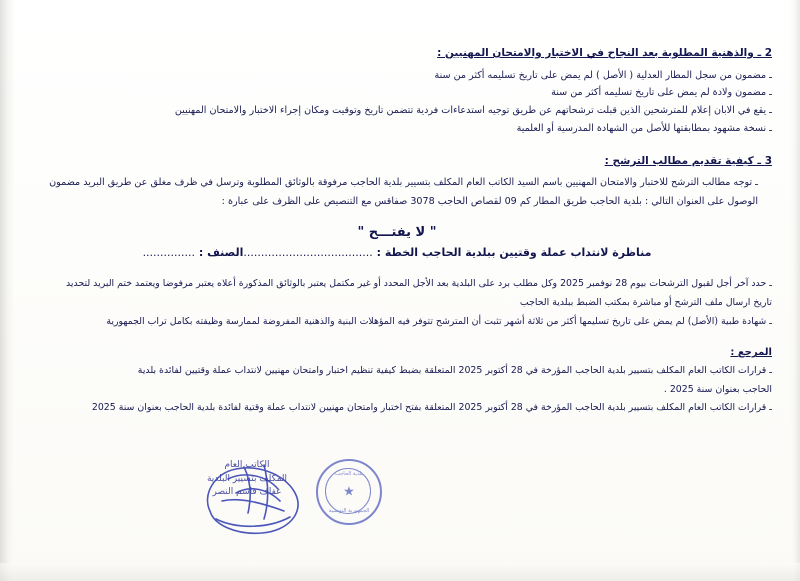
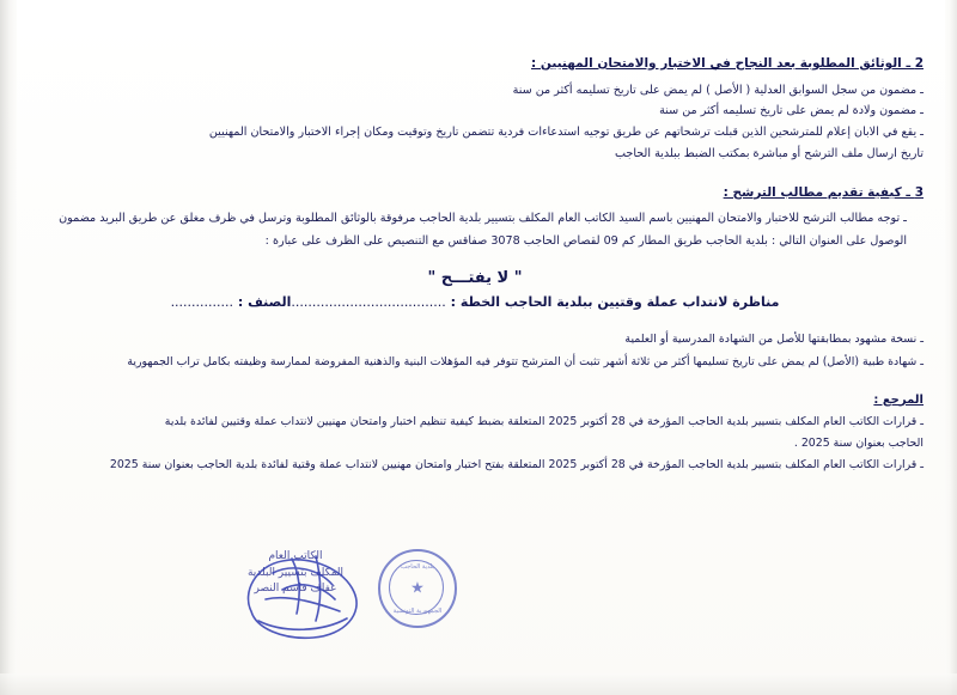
- 2 ـ والذهنية المطلوبة بعد النجاح في الاختبار والامتحان المهنيين :
+ 2 ـ الوثائق المطلوبة بعد النجاح في الاختبار والامتحان المهنيين :
- ـ مضمون من سجل المطار العدلية ( الأصل ) لم يمض على تاريخ تسليمه أكثر من سنة
+ ـ مضمون من سجل السوابق العدلية ( الأصل ) لم يمض على تاريخ تسليمه أكثر من سنة
  ـ مضمون ولادة لم يمض على تاريخ تسليمه أكثر من سنة
  ـ يقع في الابان إعلام للمترشحين الذين قبلت ترشحاتهم عن طريق توجيه استدعاءات فردية تتضمن تاريخ وتوقيت ومكان إجراء الاختبار والامتحان المهنيين
- ـ نسخة مشهود بمطابقتها للأصل من الشهادة المدرسية أو العلمية
+ تاريخ ارسال ملف الترشح أو مباشرة بمكتب الضبط ببلدية الحاجب
  3 ـ كيفية تقديم مطالب الترشح :
  ـ توجه مطالب الترشح للاختبار والامتحان المهنيين باسم السيد الكاتب العام المكلف بتسيير بلدية الحاجب مرفوقة بالوثائق المطلوبة وترسل في ظرف مغلق عن طريق البريد مضمون
  الوصول على العنوان التالي : بلدية الحاجب طريق المطار كم 09 لقصاص الحاجب 3078 صفاقس مع التنصيص على الظرف على عبارة :
  " لا يفتـــح "
  مناظرة لانتداب عملة وقتيين ببلدية الحاجب الخطة : .....................................الصنف : ...............
- ـ حدد آخر أجل لقبول الترشحات بيوم 28 نوفمبر 2025 وكل مطلب برد على البلدية بعد الأجل المحدد أو غير مكتمل يعتبر بالوثائق المذكورة أعلاه يعتبر مرفوضا ويعتمد ختم البريد لتحديد
- تاريخ ارسال ملف الترشح أو مباشرة بمكتب الضبط ببلدية الحاجب
+ ـ نسخة مشهود بمطابقتها للأصل من الشهادة المدرسية أو العلمية
  ـ شهادة طبية (الأصل) لم يمض على تاريخ تسليمها أكثر من ثلاثة أشهر تثبت أن المترشح تتوفر فيه المؤهلات البنية والذهنية المفروضة لممارسة وظيفته بكامل تراب الجمهورية
  المرجع :
  ـ قرارات الكاتب العام المكلف بتسيير بلدية الحاجب المؤرخة في 28 أكتوبر 2025 المتعلقة بضبط كيفية تنظيم اختبار وامتحان مهنيين لانتداب عملة وقتيين لفائدة بلدية
  الحاجب بعنوان سنة 2025 .
  ـ قرارات الكاتب العام المكلف بتسيير بلدية الحاجب المؤرخة في 28 أكتوبر 2025 المتعلقة بفتح اختبار وامتحان مهنيين لانتداب عملة وقتية لفائدة بلدية الحاجب بعنوان سنة 2025
  الكاتب العام
  المكلف بتسيير البلدية
  عفاف قاسم النصر
  ★
